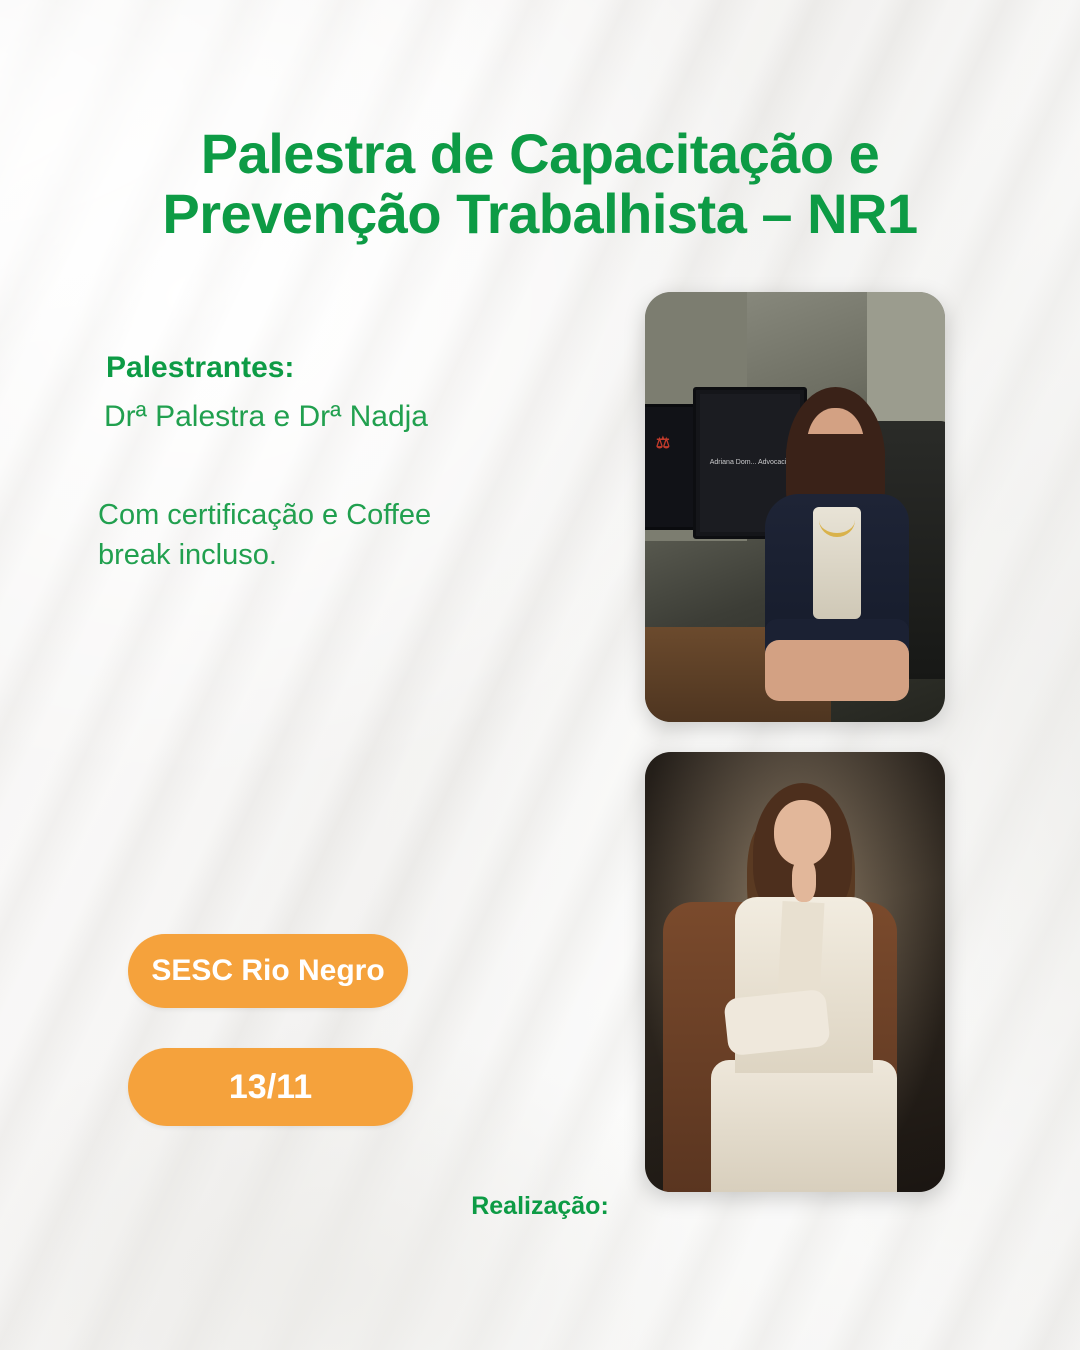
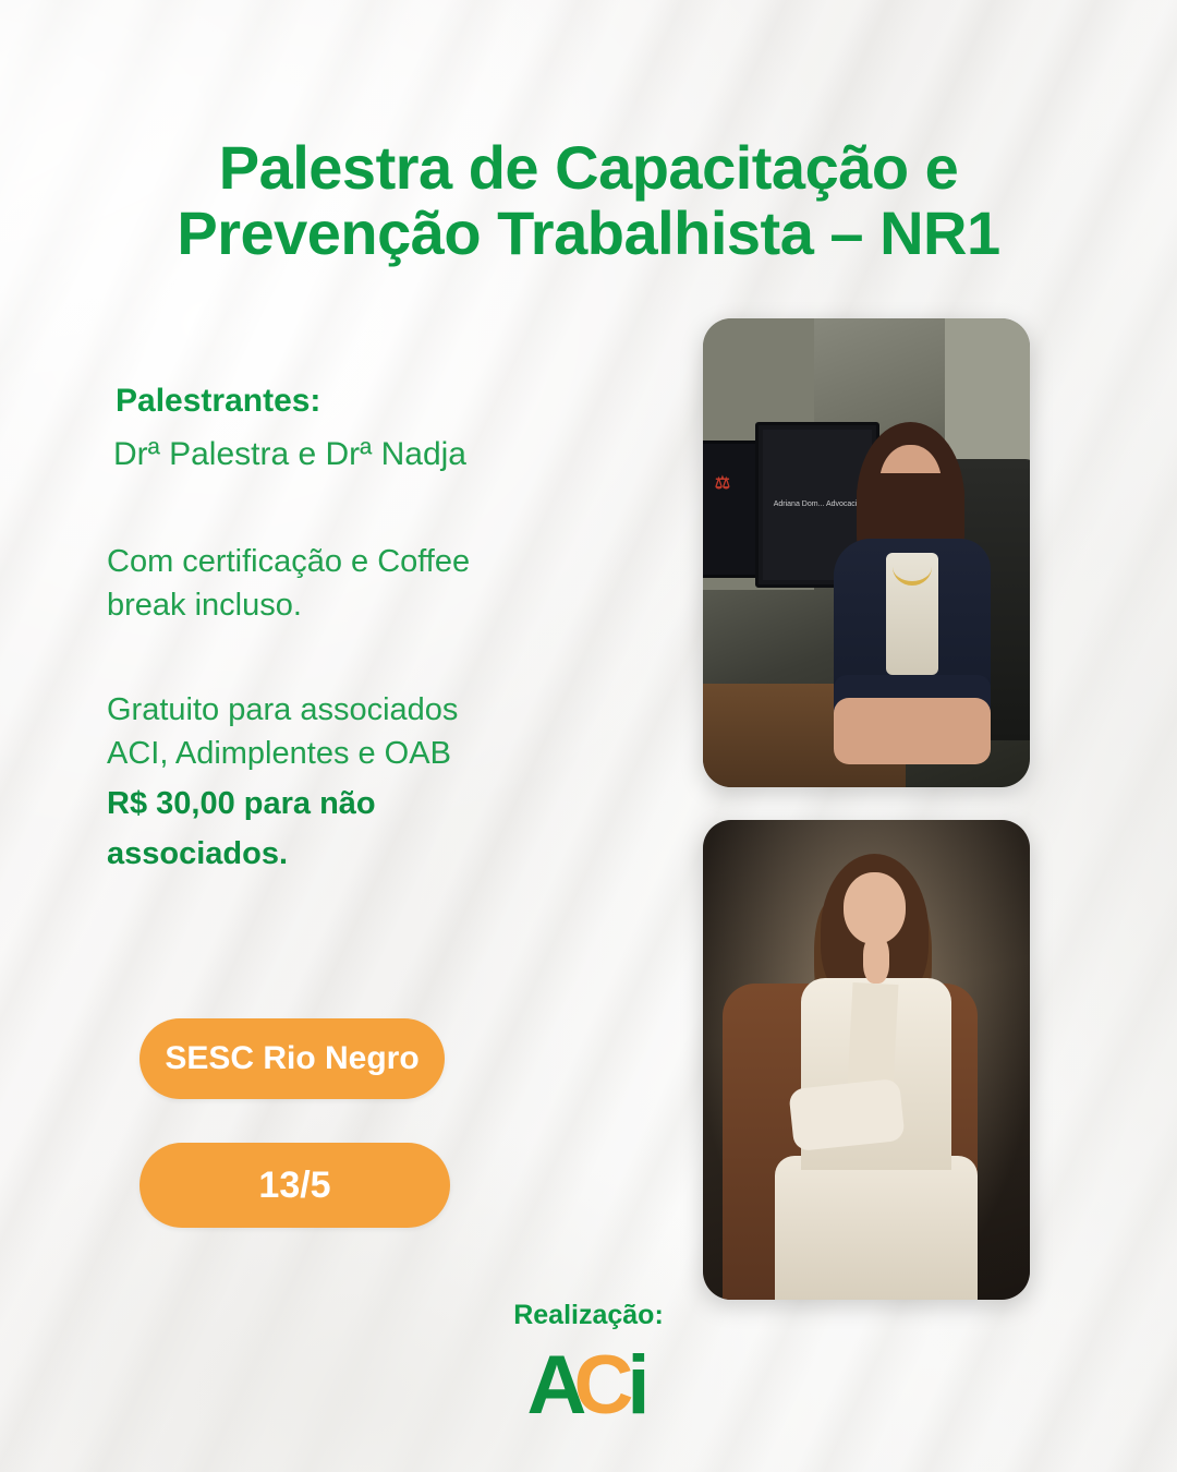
  Palestra de Capacitação e
  Prevenção Trabalhista – NR1
  Palestrantes:
  Drª Palestra e Drª Nadja
  Com certificação e Coffee
  break incluso.
+ Gratuito para associados
+ ACI, Adimplentes e OAB
+ R$ 30,00 para não
+ associados.
  SESC Rio Negro
- 13/11
+ 13/5
  ⚖
  Realização:
+ A
+ C
+ i
